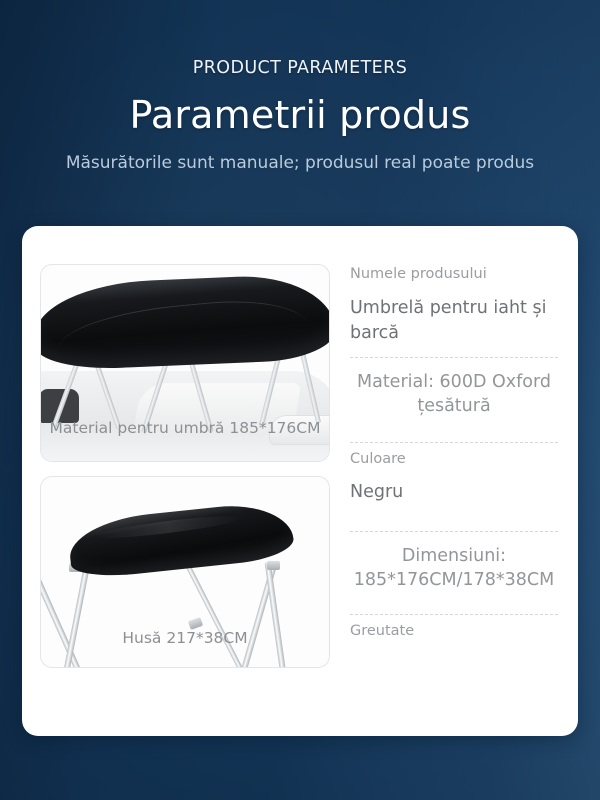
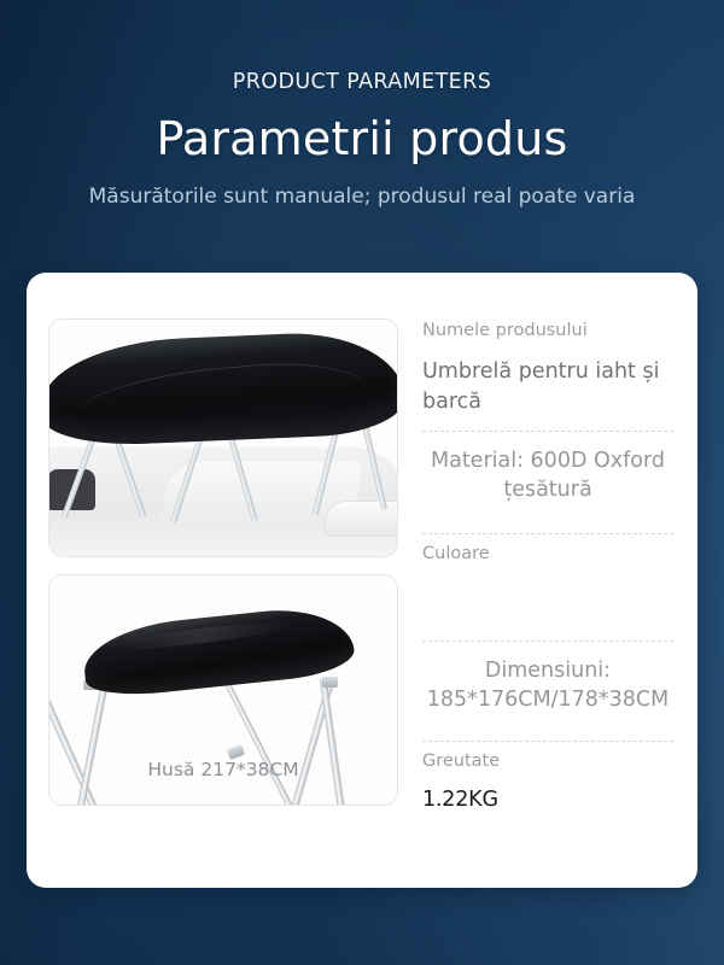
  PRODUCT PARAMETERS
  Parametrii produs
- Măsurătorile sunt manuale; produsul real poate produs
+ Măsurătorile sunt manuale; produsul real poate varia
- Material pentru umbră 185*176CM
  Husă 217*38CM
  Numele produsului
  Umbrelă pentru iaht și barcă
  Material: 600D Oxford țesătură
  Culoare
- Negru
  Dimensiuni: 185*176CM/178*38CM
  Greutate
+ 1.22KG
